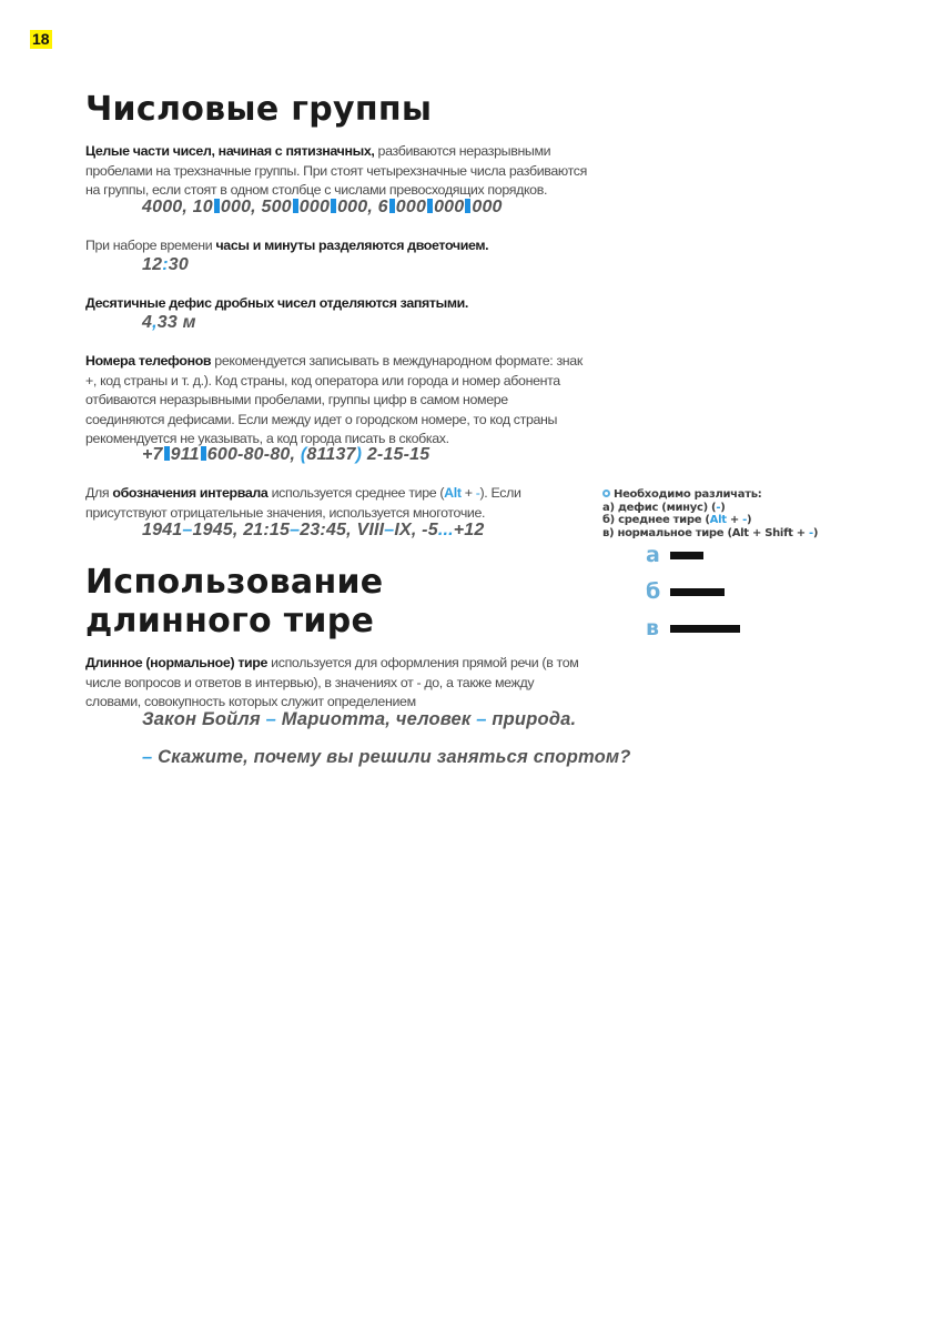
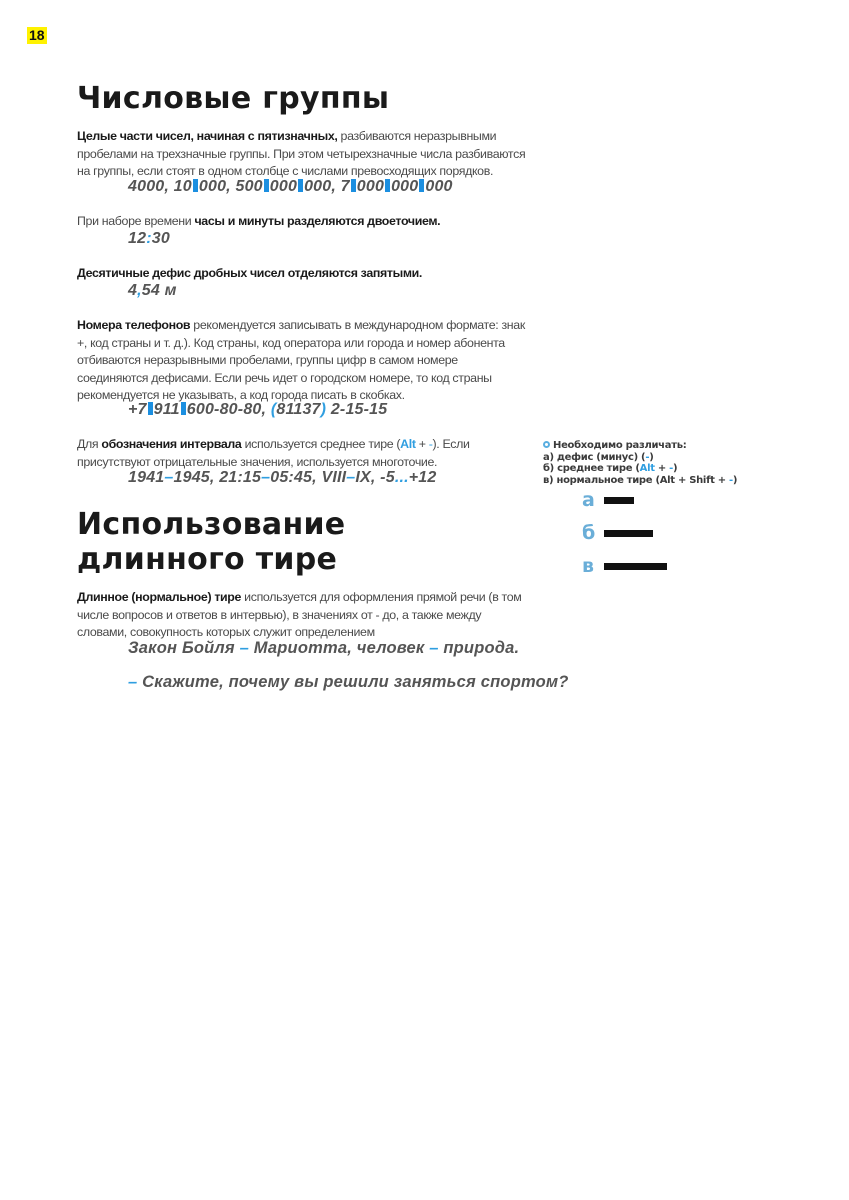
  18
  Числовые группы
- Целые части чисел, начиная с пятизначных, разбиваются неразрывными пробелами на трехзначные группы. При стоят четырехзначные числа разбиваются на группы, если стоят в одном столбце с числами превосходящих порядков.
+ Целые части чисел, начиная с пятизначных, разбиваются неразрывными пробелами на трехзначные группы. При этом четырехзначные числа разбиваются на группы, если стоят в одном столбце с числами превосходящих порядков.
- 4000, 10 000, 500 000 000, 6 000 000 000
+ 4000, 10 000, 500 000 000, 7 000 000 000
  При наборе времени часы и минуты разделяются двоеточием.
  12:30
  Десятичные дефис дробных чисел отделяются запятыми.
- 4,33 м
+ 4,54 м
- Номера телефонов рекомендуется записывать в международном формате: знак +, код страны и т. д.). Код страны, код оператора или города и номер абонента отбиваются неразрывными пробелами, группы цифр в самом номере соединяются дефисами. Если между идет о городском номере, то код страны рекомендуется не указывать, а код города писать в скобках.
+ Номера телефонов рекомендуется записывать в международном формате: знак +, код страны и т. д.). Код страны, код оператора или города и номер абонента отбиваются неразрывными пробелами, группы цифр в самом номере соединяются дефисами. Если речь идет о городском номере, то код страны рекомендуется не указывать, а код города писать в скобках.
  +7 911 600-80-80, (81137) 2-15-15
  Для обозначения интервала используется среднее тире (Alt + -). Если присутствуют отрицательные значения, используется многоточие.
- 1941–1945, 21:15–23:45, VIII–IX, -5...+12
+ 1941–1945, 21:15–05:45, VIII–IX, -5...+12
  Необходимо различать:
  а) дефис (минус) (-)
  б) среднее тире (Alt + -)
  в) нормальное тире (Alt + Shift + -)
  а
  б
  в
  Использование
  длинного тире
  Длинное (нормальное) тире используется для оформления прямой речи (в том числе вопросов и ответов в интервью), в значениях от - до, а также между словами, совокупность которых служит определением
  Закон Бойля – Мариотта, человек – природа.
  – Скажите, почему вы решили заняться спортом?
